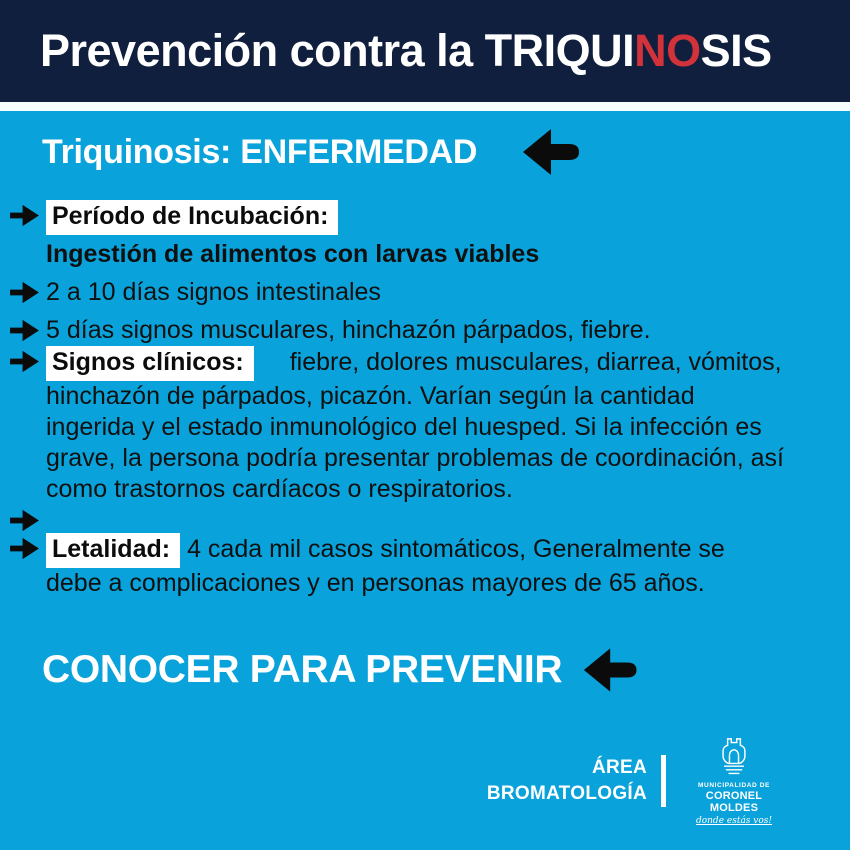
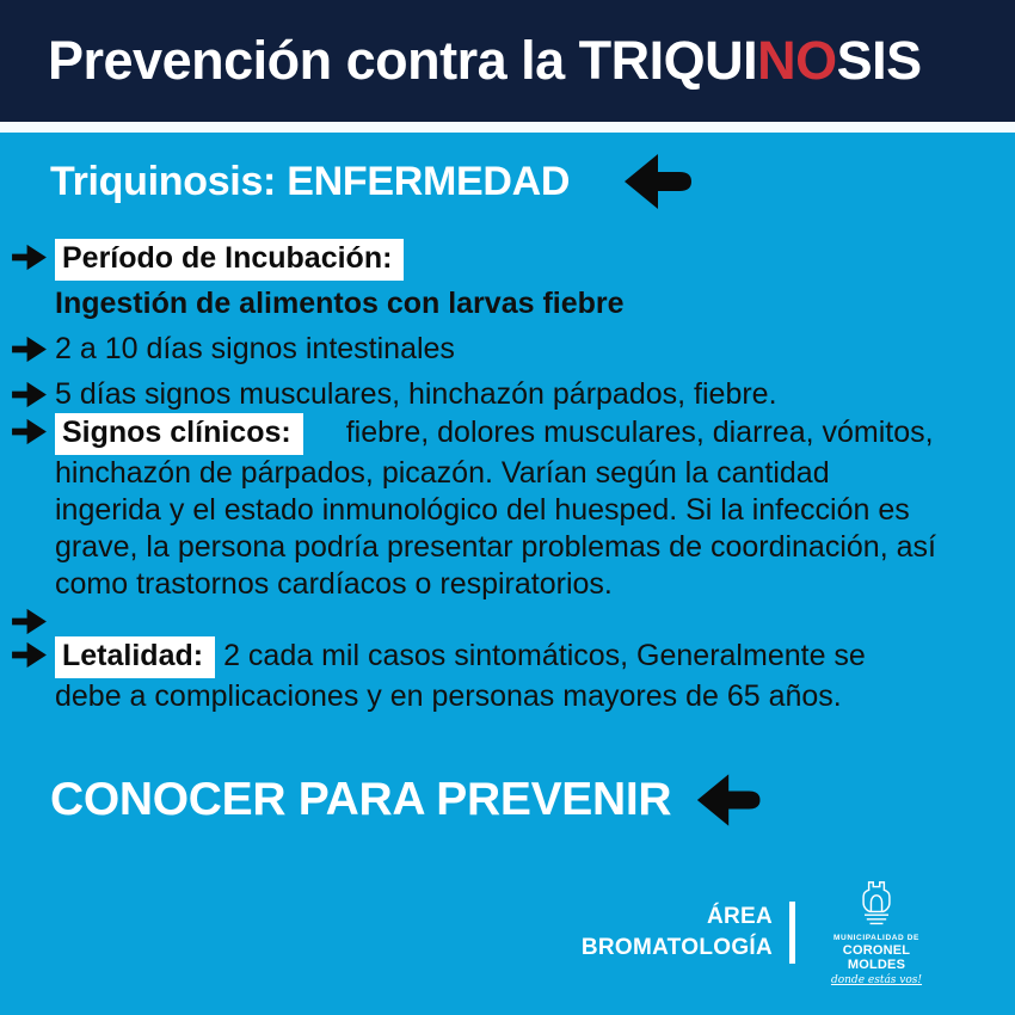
  Prevención contra la TRIQUINOSIS
  Triquinosis: ENFERMEDAD
  Período de Incubación:
- Ingestión de alimentos con larvas viables
+ Ingestión de alimentos con larvas fiebre
  2 a 10 días signos intestinales
  5 días signos musculares, hinchazón párpados, fiebre.
  Signos clínicos: fiebre, dolores musculares, diarrea, vómitos, hinchazón de párpados, picazón. Varían según la cantidad ingerida y el estado inmunológico del huesped. Si la infección es grave, la persona podría presentar problemas de coordinación, así como trastornos cardíacos o respiratorios.
- Letalidad: 4 cada mil casos sintomáticos, Generalmente se debe a complicaciones y en personas mayores de 65 años.
+ Letalidad: 2 cada mil casos sintomáticos, Generalmente se debe a complicaciones y en personas mayores de 65 años.
  CONOCER PARA PREVENIR
  ÁREA
  BROMATOLOGÍA
  CORONEL MOLDES
  donde estás vos!
